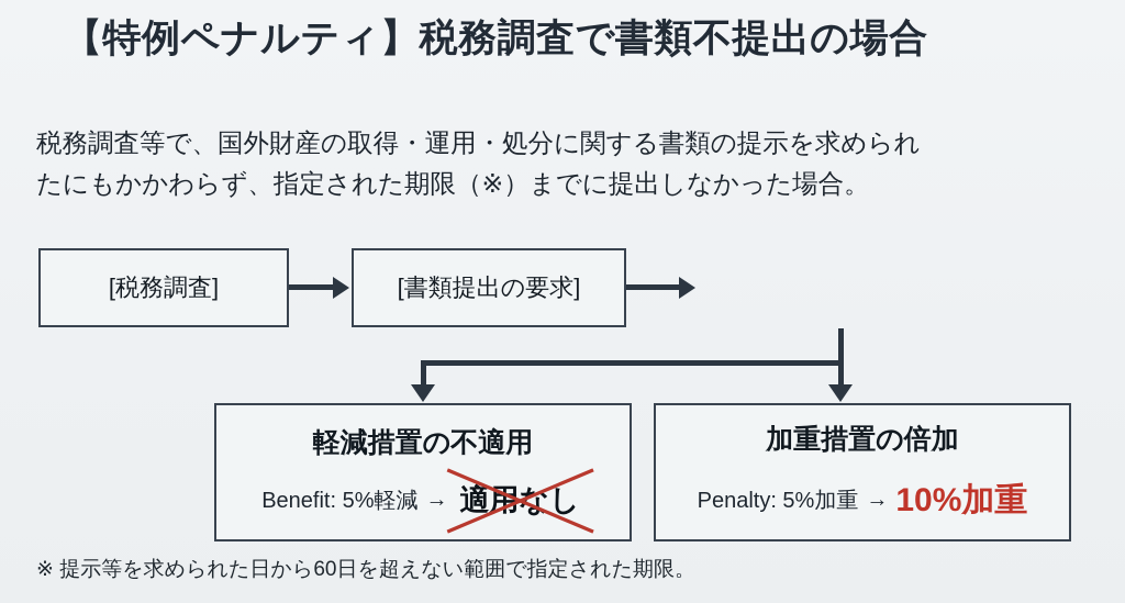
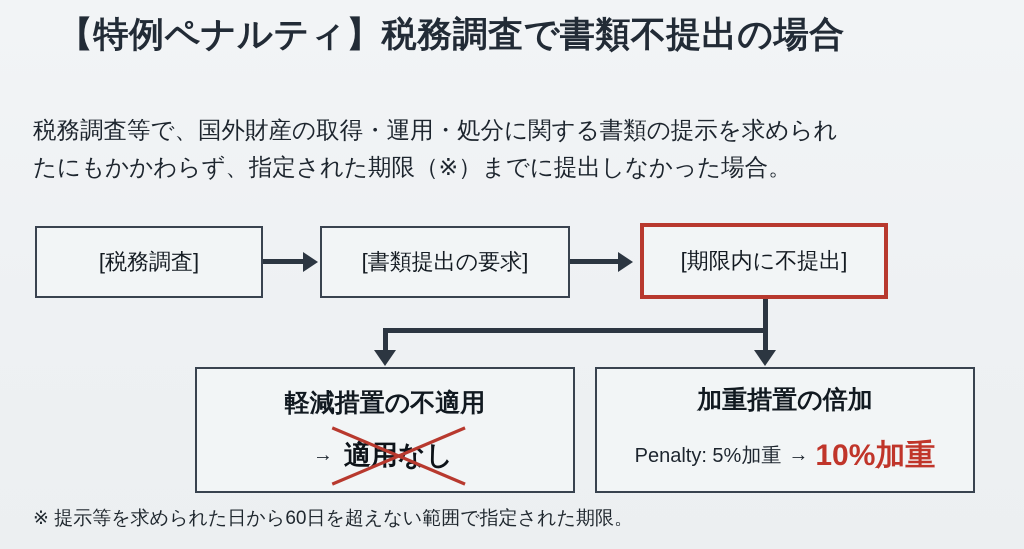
  【特例ペナルティ】税務調査で書類不提出の場合
  税務調査等で、国外財産の取得・運用・処分に関する書類の提示を求められ
  たにもかかわらず、指定された期限（※）までに提出しなかった場合。
  [税務調査]
  [書類提出の要求]
+ [期限内に不提出]
  軽減措置の不適用
- Benefit: 5%軽減
  →
  適用なし
  加重措置の倍加
  Penalty: 5%加重
  →
  10%加重
  ※ 提示等を求められた日から60日を超えない範囲で指定された期限。
